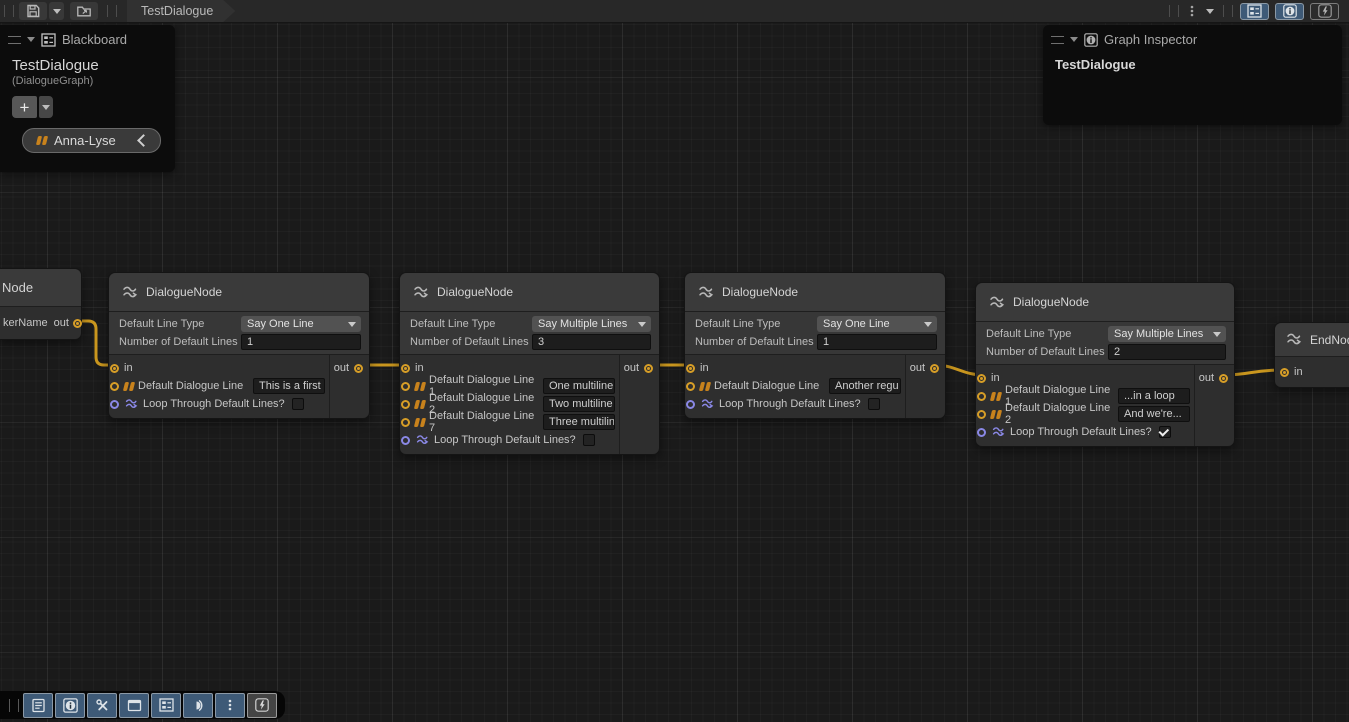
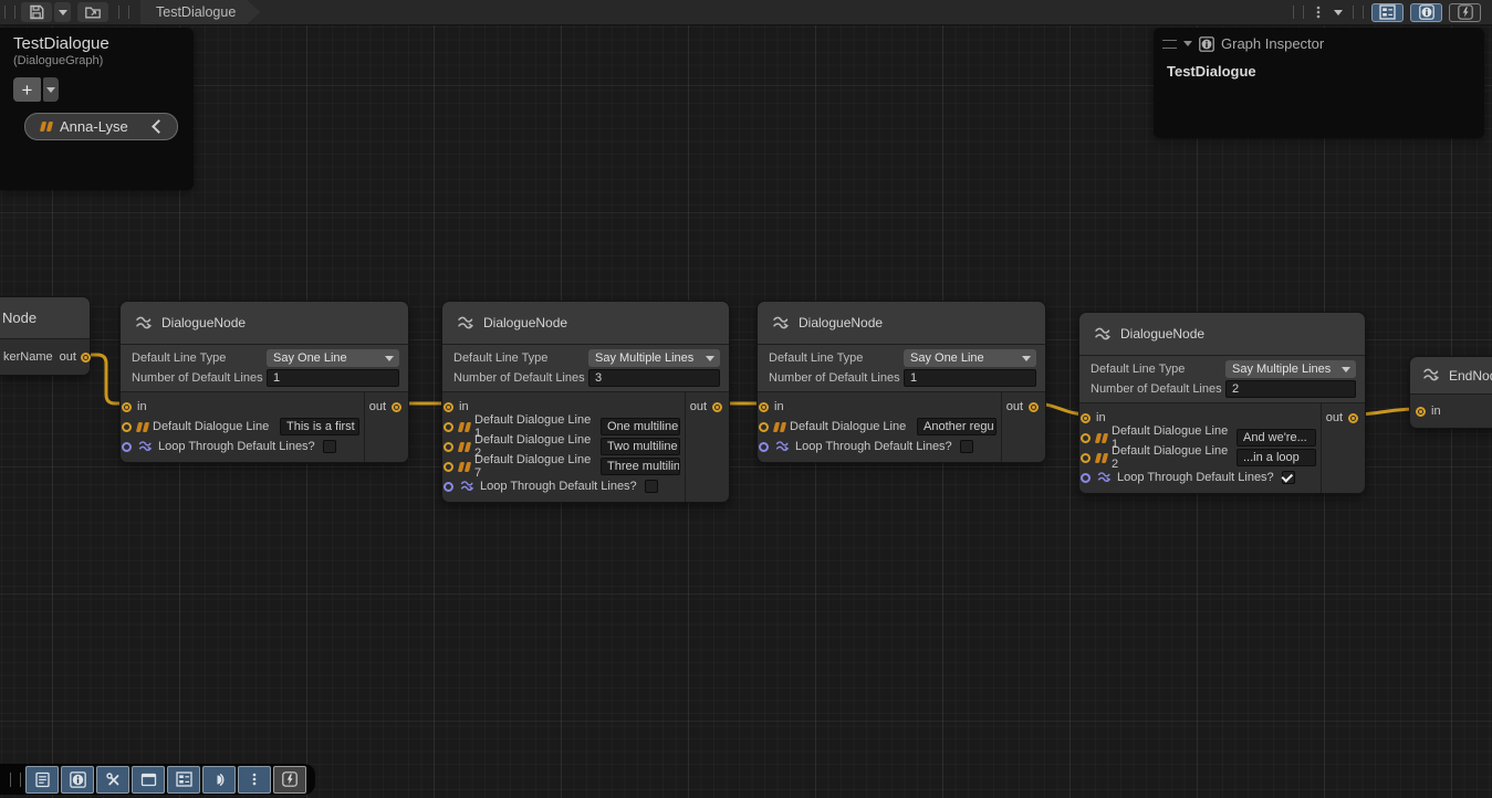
  TestDialogue
- Blackboard
  TestDialogue
  (DialogueGraph)
  +
  Anna-Lyse
  Graph Inspector
  TestDialogue
  Node
  kerName
  out
  DialogueNode
  Default Line Type
  Say One Line
  Number of Default Lines
  1
  in
  Default Dialogue Line
  This is a first
  Loop Through Default Lines?
  out
  DialogueNode
  Default Line Type
  Say Multiple Lines
  Number of Default Lines
  3
  in
  Default Dialogue Line 1
  One multiline
  Default Dialogue Line 2
  Two multiline
  Default Dialogue Line 7
  Three multilin
  Loop Through Default Lines?
  out
  DialogueNode
  Default Line Type
  Say One Line
  Number of Default Lines
  1
  in
  Default Dialogue Line
  Another regu
  Loop Through Default Lines?
  out
  DialogueNode
  Default Line Type
  Say Multiple Lines
  Number of Default Lines
  2
  in
  Default Dialogue Line 1
- ...in a loop
+ And we're...
  Default Dialogue Line 2
- And we're...
+ ...in a loop
  Loop Through Default Lines?
  out
  EndNo
  in
